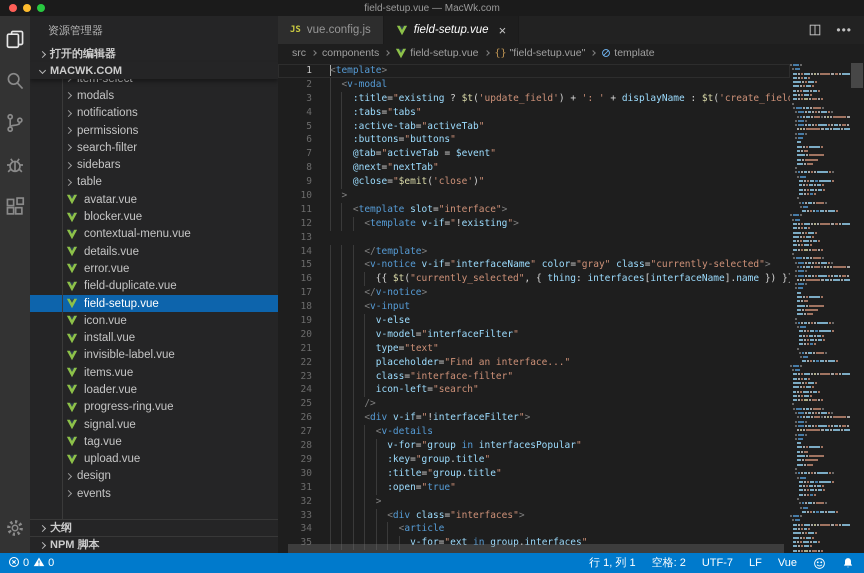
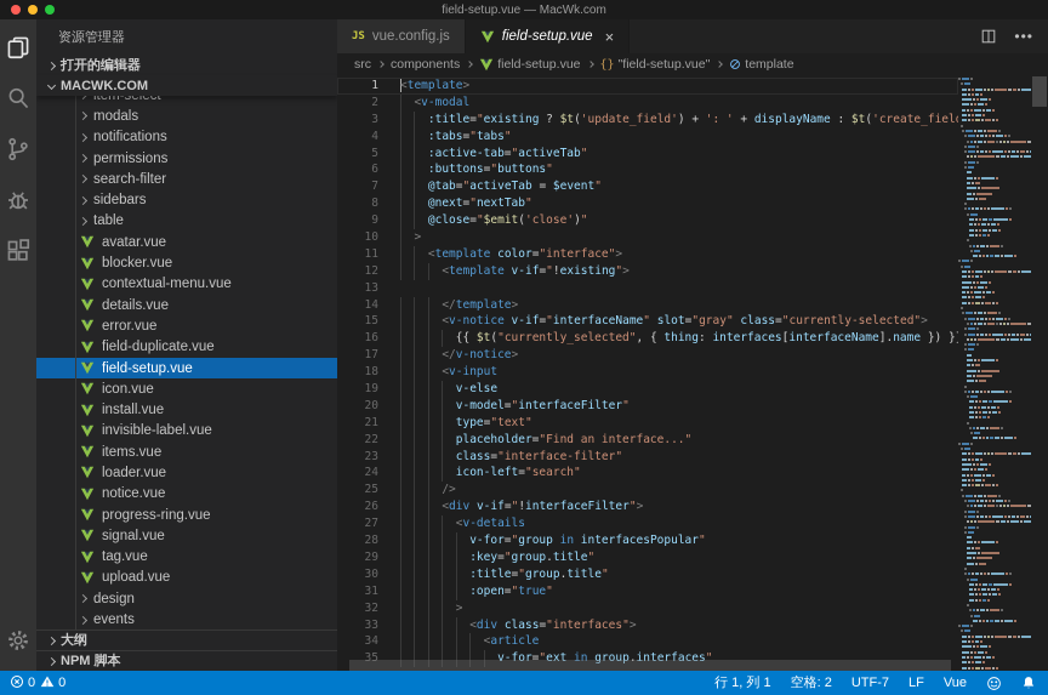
  field-setup.vue — MacWk.com
  资源管理器
  打开的编辑器
  MACWK.COM
  item-select
  modals
  notifications
  permissions
  search-filter
  sidebars
  table
  avatar.vue
  blocker.vue
  contextual-menu.vue
  details.vue
  error.vue
  field-duplicate.vue
  field-setup.vue
  icon.vue
  install.vue
  invisible-label.vue
  items.vue
  loader.vue
+ notice.vue
  progress-ring.vue
  signal.vue
  tag.vue
  upload.vue
  design
  events
  大纲
  NPM 脚本
  JS
  vue.config.js
  field-setup.vue
  ×
  •••
  src
  components
  field-setup.vue
  {}
  "field-setup.vue"
  template
  1
  <template>
  2
  <v-modal
  3
  :title="existing ? $t('update_field') + ': ' + displayName : $t('create_fiel
  4
  :tabs="tabs"
  5
  :active-tab="activeTab"
  6
  :buttons="buttons"
  7
  @tab="activeTab = $event"
  8
  @next="nextTab"
  9
  @close="$emit('close')"
  10
  >
  11
- <template slot="interface">
+ <template color="interface">
  12
  <template v-if="!existing">
  13
  14
  </template>
  15
- <v-notice v-if="interfaceName" color="gray" class="currently-selected">
+ <v-notice v-if="interfaceName" slot="gray" class="currently-selected">
  16
  {{ $t("currently_selected", { thing: interfaces[interfaceName].name }) }
  17
  </v-notice>
  18
  <v-input
  19
  v-else
  20
  v-model="interfaceFilter"
  21
  type="text"
  22
  placeholder="Find an interface..."
  23
  class="interface-filter"
  24
  icon-left="search"
  25
  />
  26
  <div v-if="!interfaceFilter">
  27
  <v-details
  28
  v-for="group in interfacesPopular"
  29
  :key="group.title"
  30
  :title="group.title"
  31
  :open="true"
  32
  >
  33
  <div class="interfaces">
  34
  <article
  35
  v-for="ext in group.interfaces"
  0
  0
  行 1, 列 1
  空格: 2
  UTF-7
  LF
  Vue
